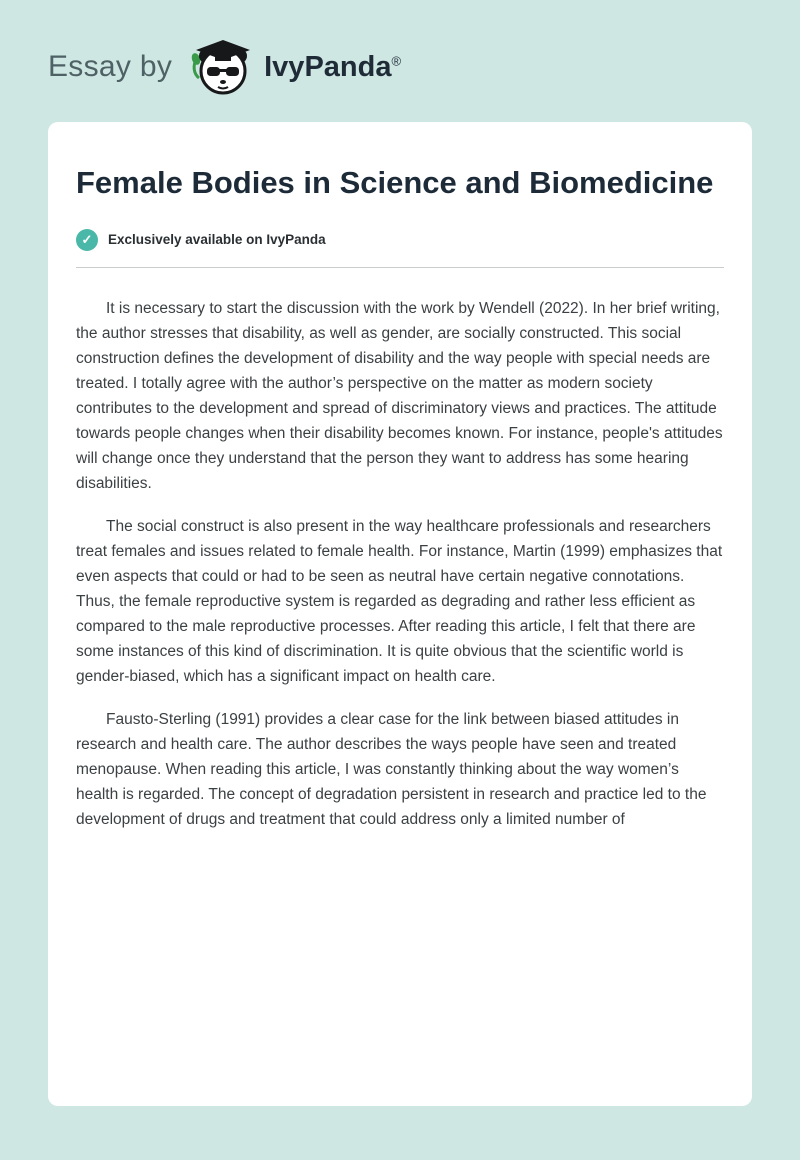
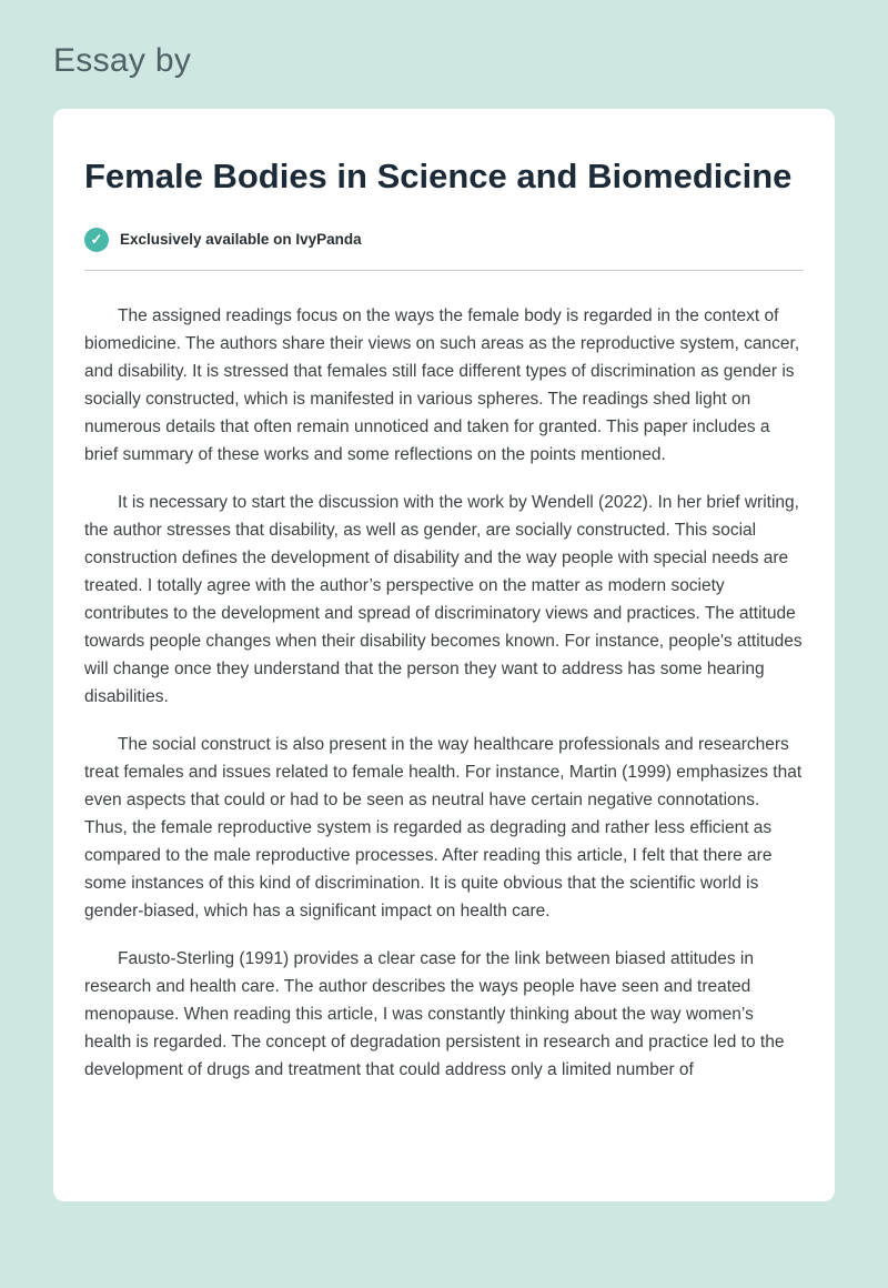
  Essay by
- IvyPanda®
  Female Bodies in Science and Biomedicine
  ✓
  Exclusively available on IvyPanda
+ The assigned readings focus on the ways the female body is regarded in the context of biomedicine. The authors share their views on such areas as the reproductive system, cancer, and disability. It is stressed that females still face different types of discrimination as gender is socially constructed, which is manifested in various spheres. The readings shed light on numerous details that often remain unnoticed and taken for granted. This paper includes a brief summary of these works and some reflections on the points mentioned.
  It is necessary to start the discussion with the work by Wendell (2022). In her brief writing, the author stresses that disability, as well as gender, are socially constructed. This social construction defines the development of disability and the way people with special needs are treated. I totally agree with the author’s perspective on the matter as modern society contributes to the development and spread of discriminatory views and practices. The attitude towards people changes when their disability becomes known. For instance, people's attitudes will change once they understand that the person they want to address has some hearing disabilities.
  The social construct is also present in the way healthcare professionals and researchers treat females and issues related to female health. For instance, Martin (1999) emphasizes that even aspects that could or had to be seen as neutral have certain negative connotations. Thus, the female reproductive system is regarded as degrading and rather less efficient as compared to the male reproductive processes. After reading this article, I felt that there are some instances of this kind of discrimination. It is quite obvious that the scientific world is gender-biased, which has a significant impact on health care.
  Fausto-Sterling (1991) provides a clear case for the link between biased attitudes in research and health care. The author describes the ways people have seen and treated menopause. When reading this article, I was constantly thinking about the way women’s health is regarded. The concept of degradation persistent in research and practice led to the development of drugs and treatment that could address only a limited number of
